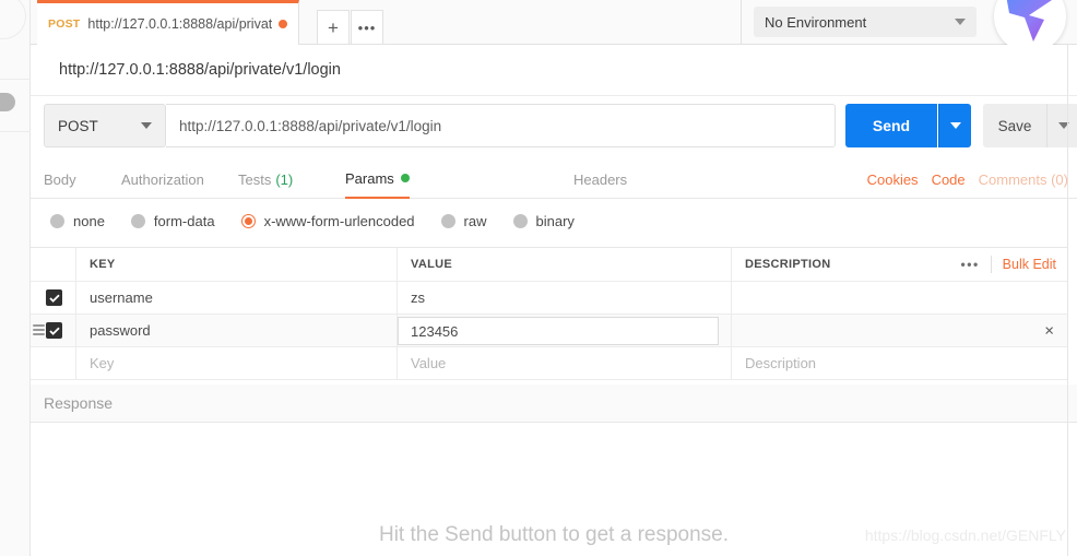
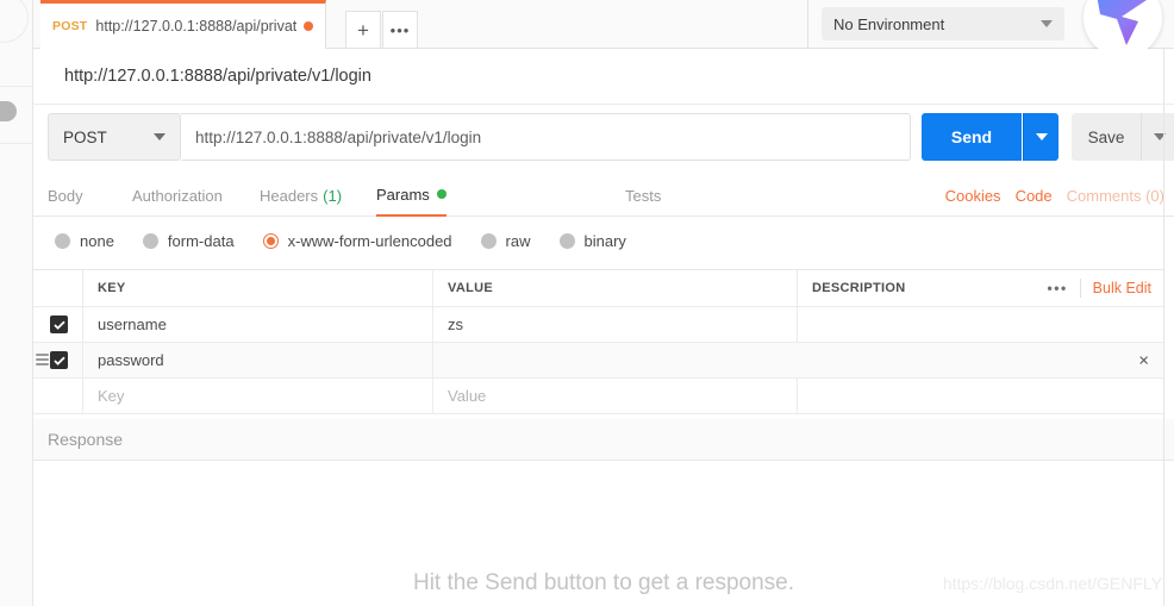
  POST
  http://127.0.0.1:8888/api/privat
  +
  •••
  No Environment
  http://127.0.0.1:8888/api/private/v1/login
  POST
  http://127.0.0.1:8888/api/private/v1/login
  Send
  Save
  Body
  Authorization
- Tests
+ Headers
  (1)
  Params
- Headers
+ Tests
  Cookies
  Code
  Comments (0)
  none
  form-data
  x-www-form-urlencoded
  raw
  binary
  KEY
  VALUE
  DESCRIPTION
  •••
  Bulk Edit
  username
  zs
  password
- 123456
  ×
  Key
  Value
- Description
  Response
  Hit the Send button to get a response.
